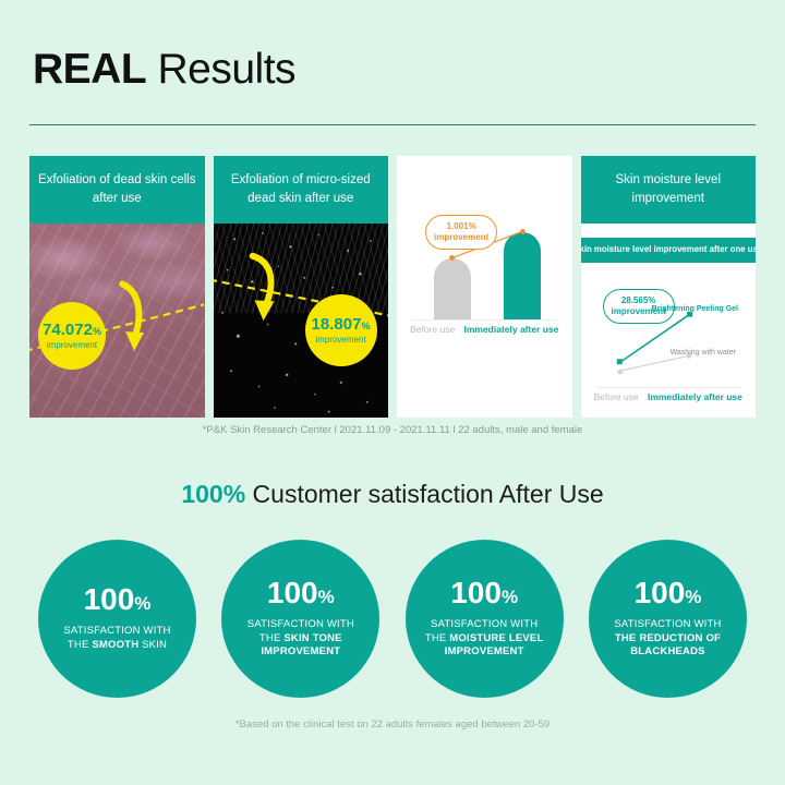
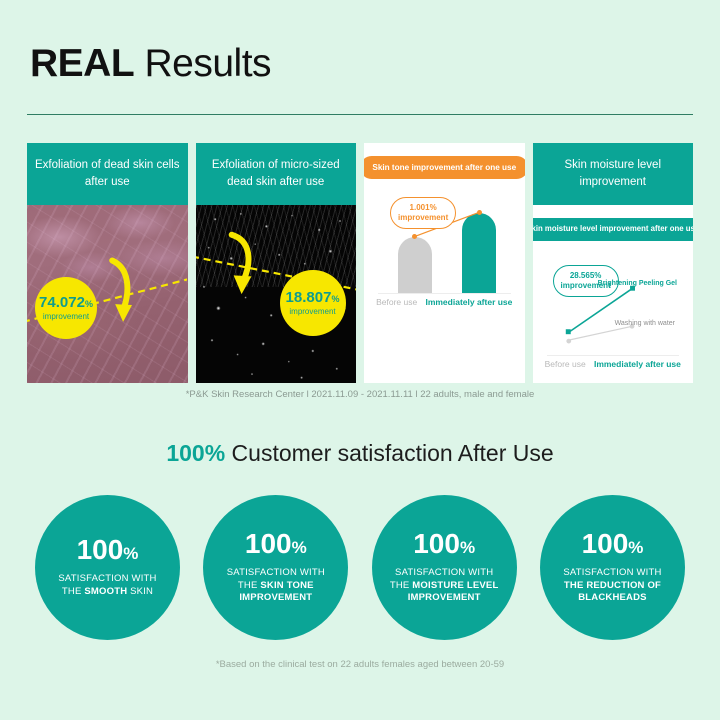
  REAL Results
  Exfoliation of dead skin cells after use
  74.072%
  improvement
  Exfoliation of micro-sized dead skin after use
  18.807%
  improvement
+ Skin tone improvement after one use
  1.001%
  improvement
  Before use
  Immediately after use
  Skin moisture level improvement
  kin moisture level improvement after one us
  28.565%
  improvement
  Before use
  Immediately after use
  *P&K Skin Research Center l 2021.11.09 - 2021.11.11 l 22 adults, male and female
  100% Customer satisfaction After Use
  100%
  SATISFACTION WITH
  THE SMOOTH SKIN
  100%
  SATISFACTION WITH
  THE SKIN TONE
  IMPROVEMENT
  100%
  SATISFACTION WITH
  THE MOISTURE LEVEL
  IMPROVEMENT
  100%
  SATISFACTION WITH
  THE REDUCTION OF
  BLACKHEADS
  *Based on the clinical test on 22 adults females aged between 20-59
